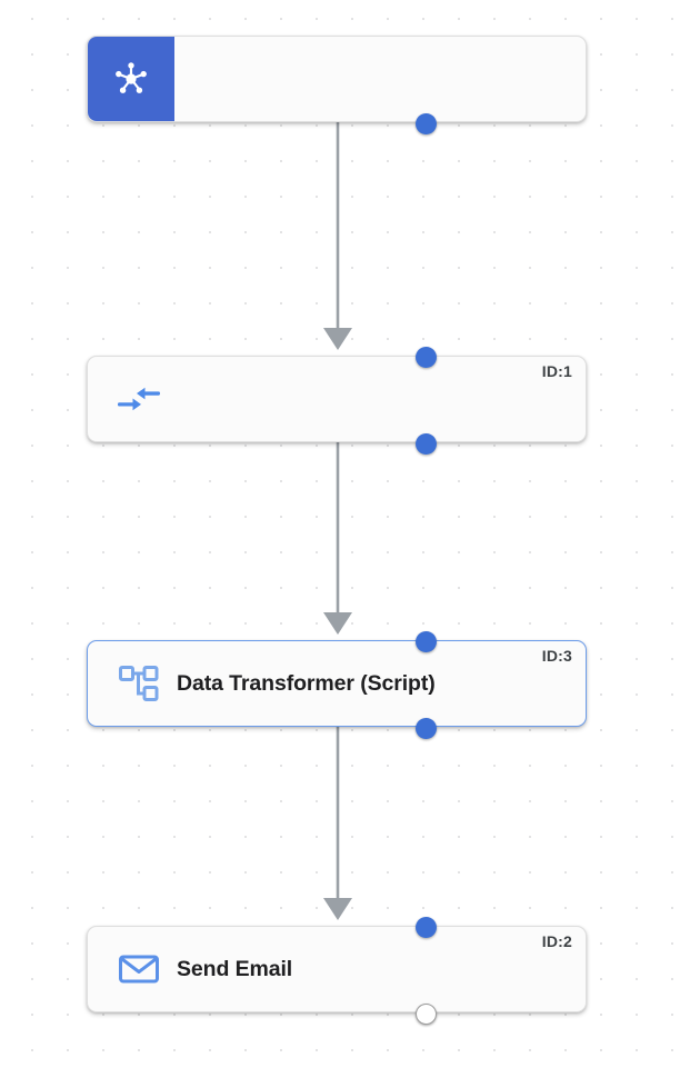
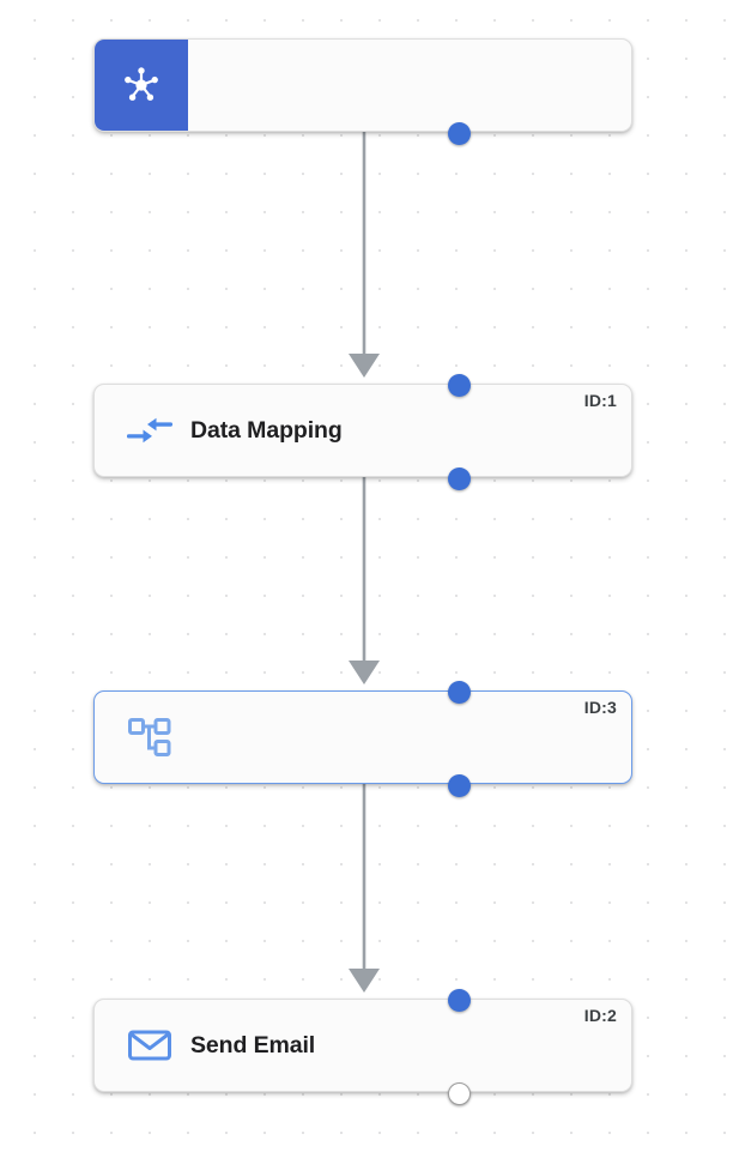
+ Data Mapping
  ID:1
- Data Transformer (Script)
  ID:3
  Send Email
  ID:2
